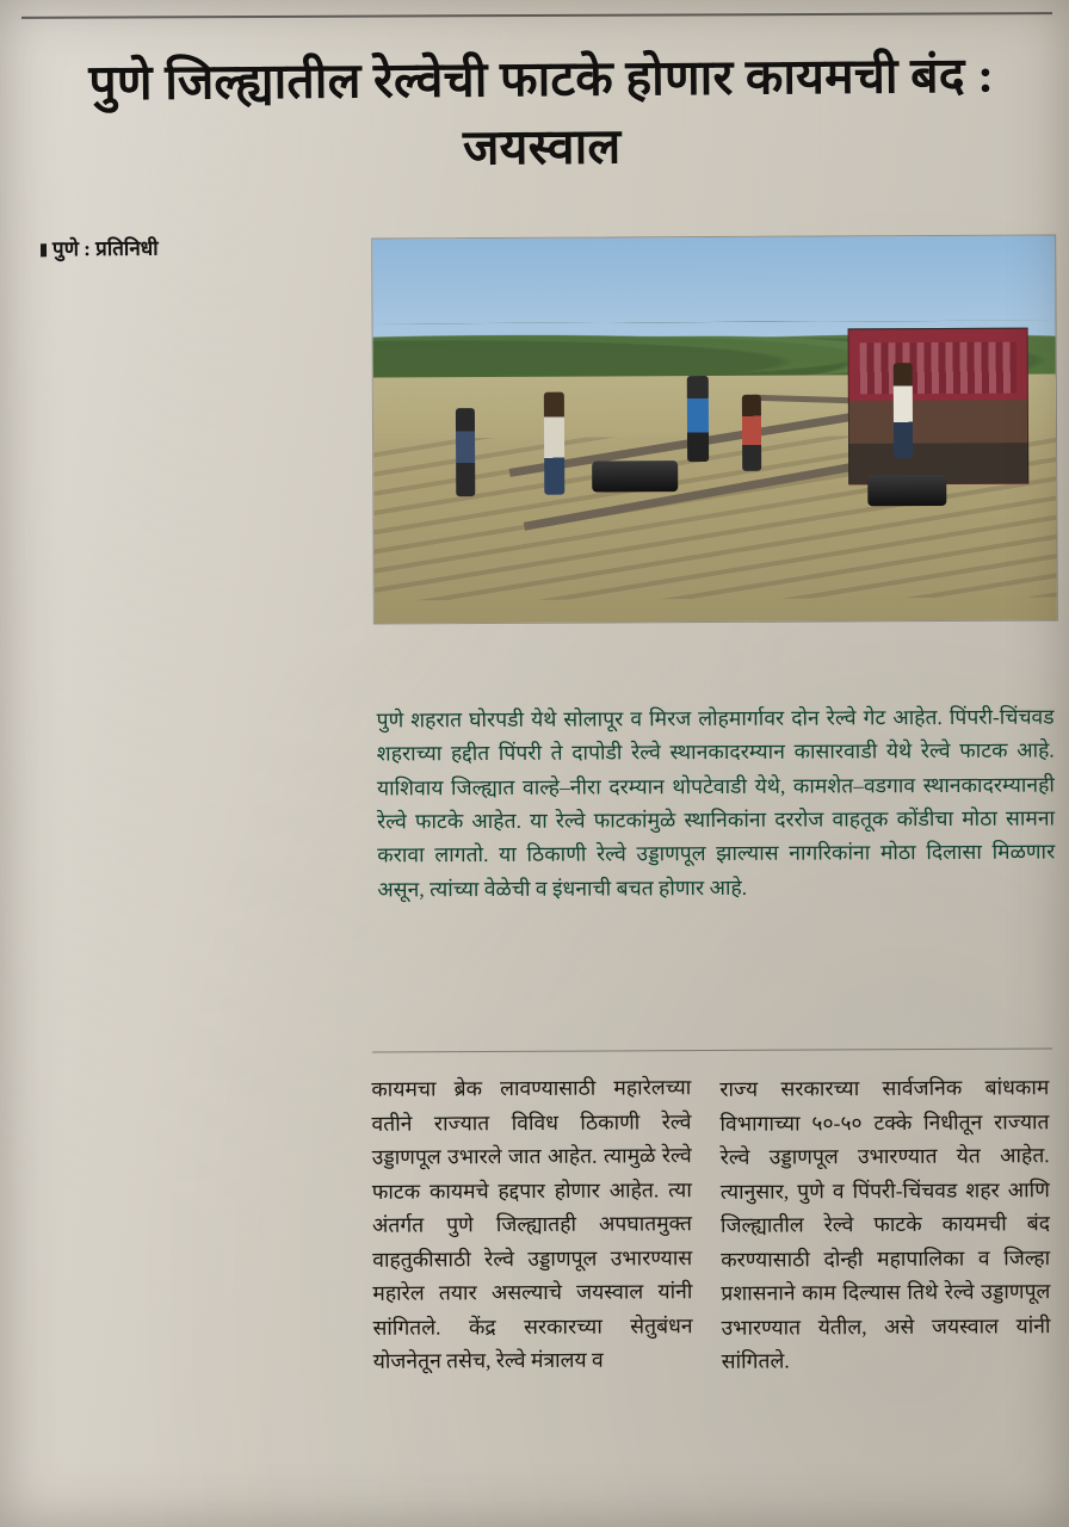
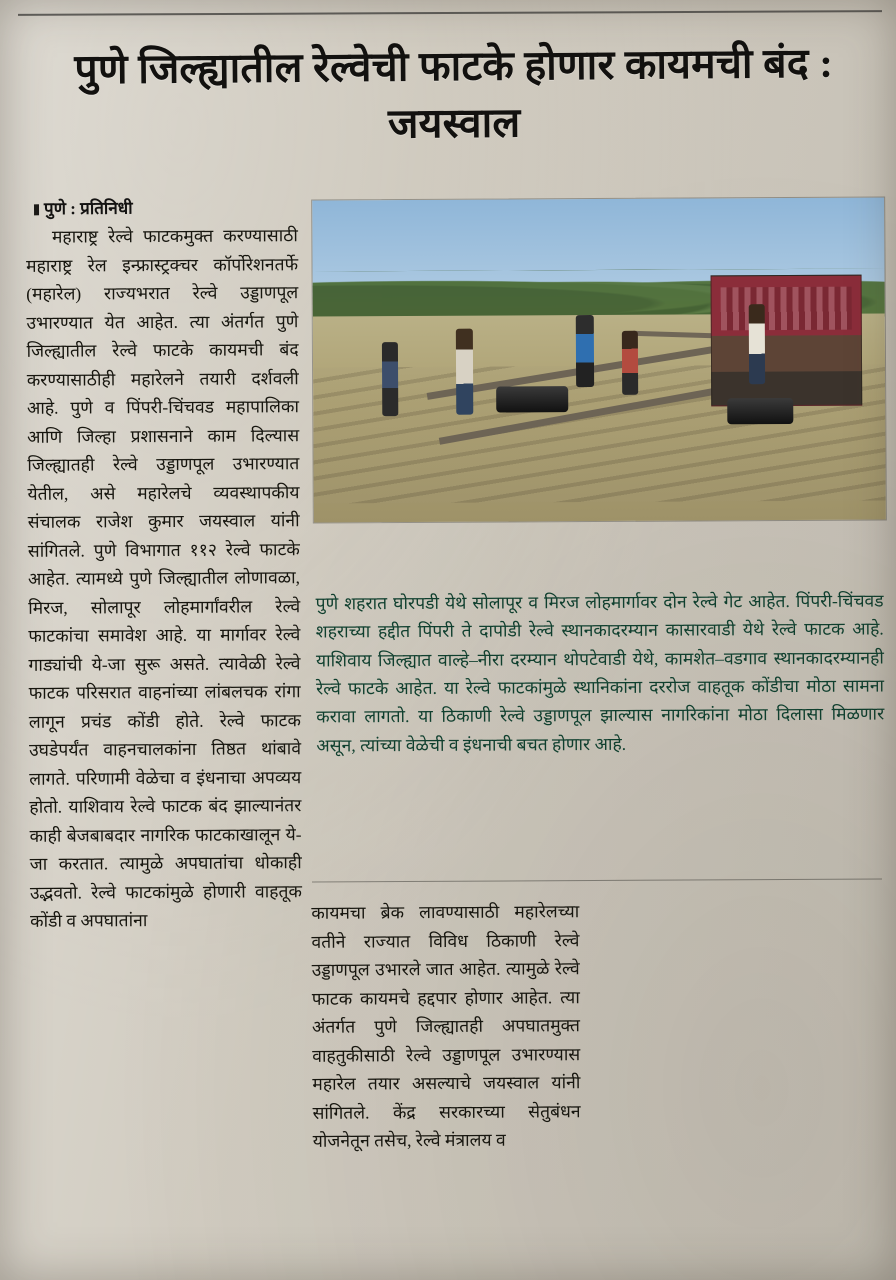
  पुणे जिल्ह्यातील रेल्वेची फाटके होणार कायमची बंद : जयस्वाल
  पुणे : प्रतिनिधी
+ महाराष्ट्र रेल्वे फाटकमुक्त करण्यासाठी महाराष्ट्र रेल इन्फ्रास्ट्रक्चर कॉर्पोरेशनतर्फे (महारेल) राज्यभरात रेल्वे उड्डाणपूल उभारण्यात येत आहेत. त्या अंतर्गत पुणे जिल्ह्यातील रेल्वे फाटके कायमची बंद करण्यासाठीही महारेलने तयारी दर्शवली आहे. पुणे व पिंपरी-चिंचवड महापालिका आणि जिल्हा प्रशासनाने काम दिल्यास जिल्ह्यातही रेल्वे उड्डाणपूल उभारण्यात येतील, असे महारेलचे व्यवस्थापकीय संचालक राजेश कुमार जयस्वाल यांनी सांगितले. पुणे विभागात ११२ रेल्वे फाटके आहेत. त्यामध्ये पुणे जिल्ह्यातील लोणावळा, मिरज, सोलापूर लोहमार्गांवरील रेल्वे फाटकांचा समावेश आहे. या मार्गावर रेल्वे गाड्यांची ये-जा सुरू असते. त्यावेळी रेल्वे फाटक परिसरात वाहनांच्या लांबलचक रांगा लागून प्रचंड कोंडी होते. रेल्वे फाटक उघडेपर्यंत वाहनचालकांना तिष्ठत थांबावे लागते. परिणामी वेळेचा व इंधनाचा अपव्यय होतो. याशिवाय रेल्वे फाटक बंद झाल्यानंतर काही बेजबाबदार नागरिक फाटकाखालून ये-जा करतात. त्यामुळे अपघातांचा धोकाही उद्भवतो. रेल्वे फाटकांमुळे होणारी वाहतूक कोंडी व अपघातांना
  पुणे शहरात घोरपडी येथे सोलापूर व मिरज लोहमार्गावर दोन रेल्वे गेट आहेत. पिंपरी-चिंचवड शहराच्या हद्दीत पिंपरी ते दापोडी रेल्वे स्थानकादरम्यान कासारवाडी येथे रेल्वे फाटक आहे. याशिवाय जिल्ह्यात वाल्हे–नीरा दरम्यान थोपटेवाडी येथे, कामशेत–वडगाव स्थानकादरम्यानही रेल्वे फाटके आहेत. या रेल्वे फाटकांमुळे स्थानिकांना दररोज वाहतूक कोंडीचा मोठा सामना करावा लागतो. या ठिकाणी रेल्वे उड्डाणपूल झाल्यास नागरिकांना मोठा दिलासा मिळणार असून, त्यांच्या वेळेची व इंधनाची बचत होणार आहे.
  कायमचा ब्रेक लावण्यासाठी महारेलच्या वतीने राज्यात विविध ठिकाणी रेल्वे उड्डाणपूल उभारले जात आहेत. त्यामुळे रेल्वे फाटक कायमचे हद्दपार होणार आहेत. त्या अंतर्गत पुणे जिल्ह्यातही अपघातमुक्त वाहतुकीसाठी रेल्वे उड्डाणपूल उभारण्यास महारेल तयार असल्याचे जयस्वाल यांनी सांगितले. केंद्र सरकारच्या सेतुबंधन योजनेतून तसेच, रेल्वे मंत्रालय व
- राज्य सरकारच्या सार्वजनिक बांधकाम विभागाच्या ५०-५० टक्के निधीतून राज्यात रेल्वे उड्डाणपूल उभारण्यात येत आहेत. त्यानुसार, पुणे व पिंपरी-चिंचवड शहर आणि जिल्ह्यातील रेल्वे फाटके कायमची बंद करण्यासाठी दोन्ही महापालिका व जिल्हा प्रशासनाने काम दिल्यास तिथे रेल्वे उड्डाणपूल उभारण्यात येतील, असे जयस्वाल यांनी सांगितले.
